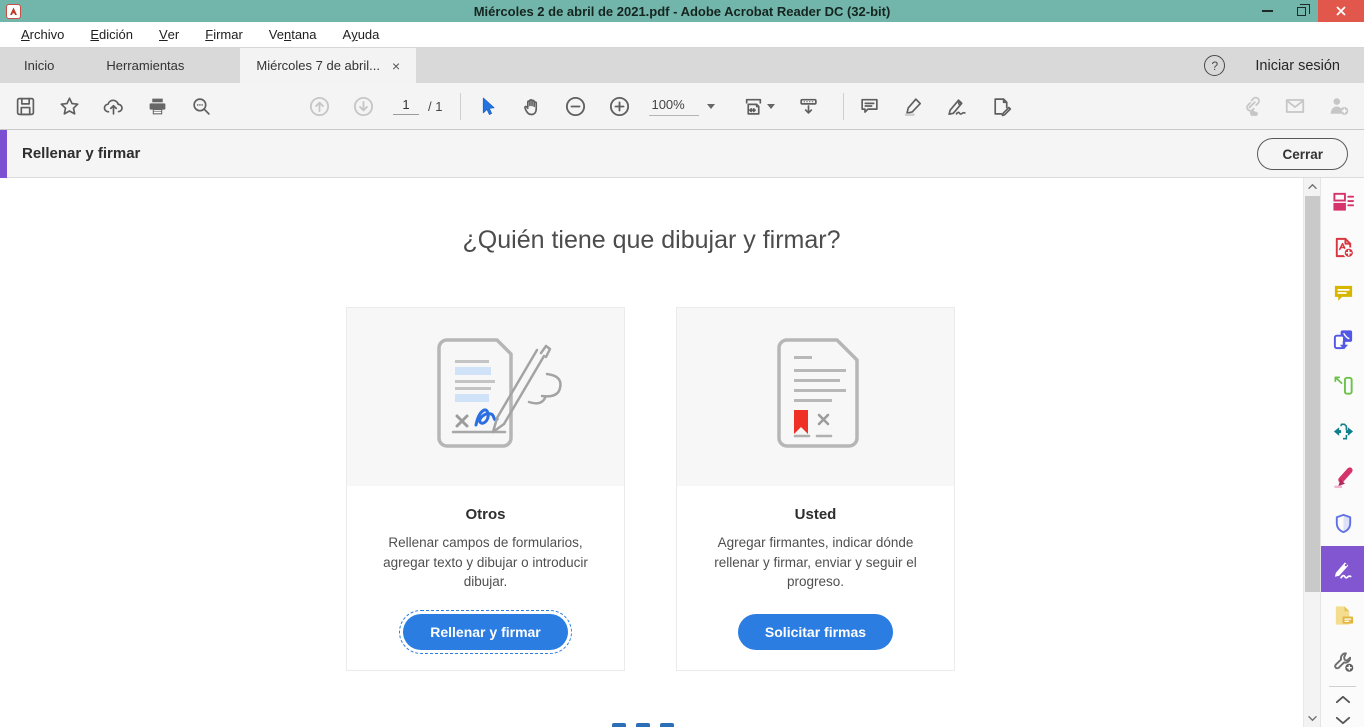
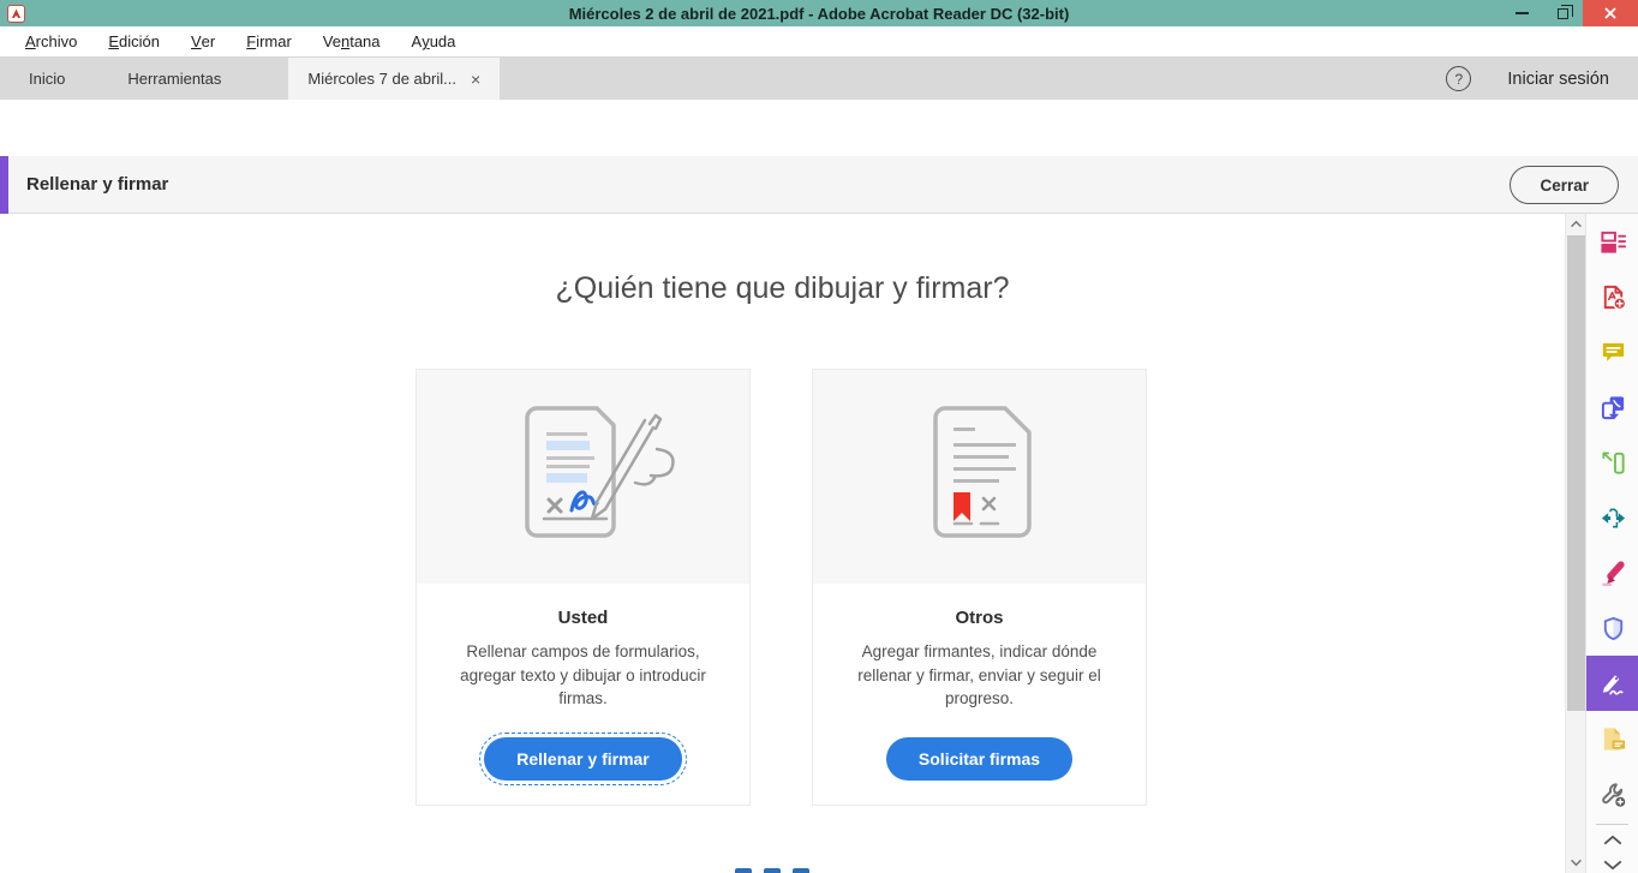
  Miércoles 2 de abril de 2021.pdf - Adobe Acrobat Reader DC (32-bit)
  A
  rchivo
  E
  dición
  V
  er
  F
  irmar
  Ve
  n
  tana
  A
  y
  uda
  Inicio
  Herramientas
  Miércoles 7 de abril...
  ×
  ?
  Iniciar sesión
- 1
- / 1
- 100%
  Rellenar y firmar
  Cerrar
  ¿Quién tiene que dibujar y firmar?
- Otros
+ Usted
- Rellenar campos de formularios, agregar texto y dibujar o introducir dibujar.
+ Rellenar campos de formularios, agregar texto y dibujar o introducir firmas.
  Rellenar y firmar
- Usted
+ Otros
  Agregar firmantes, indicar dónde rellenar y firmar, enviar y seguir el progreso.
  Solicitar firmas
